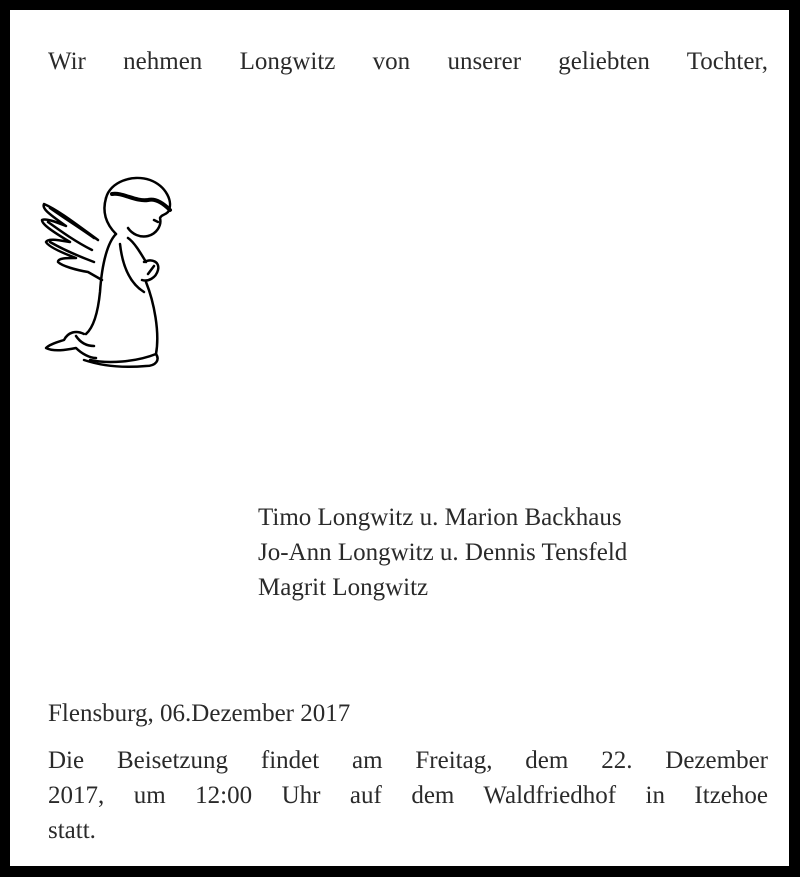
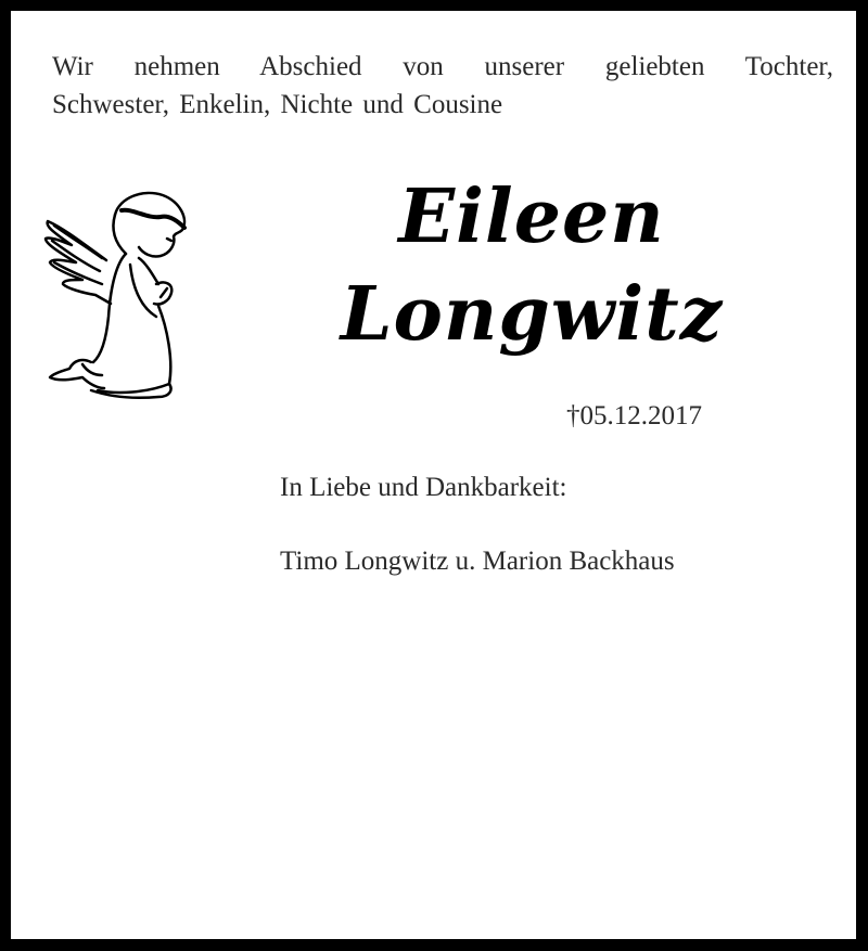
- Wir nehmen Longwitz von unserer geliebten Tochter,
+ Wir nehmen Abschied von unserer geliebten Tochter,
+ Schwester, Enkelin, Nichte und Cousine
+ Eileen
+ Longwitz
+ †05.12.2017
+ In Liebe und Dankbarkeit:
  Timo Longwitz u. Marion Backhaus
- Jo-Ann Longwitz u. Dennis Tensfeld
- Magrit Longwitz
- Flensburg, 06.Dezember 2017
- Die Beisetzung findet am Freitag, dem 22. Dezember
- 2017, um 12:00 Uhr auf dem Waldfriedhof in Itzehoe
- statt.
